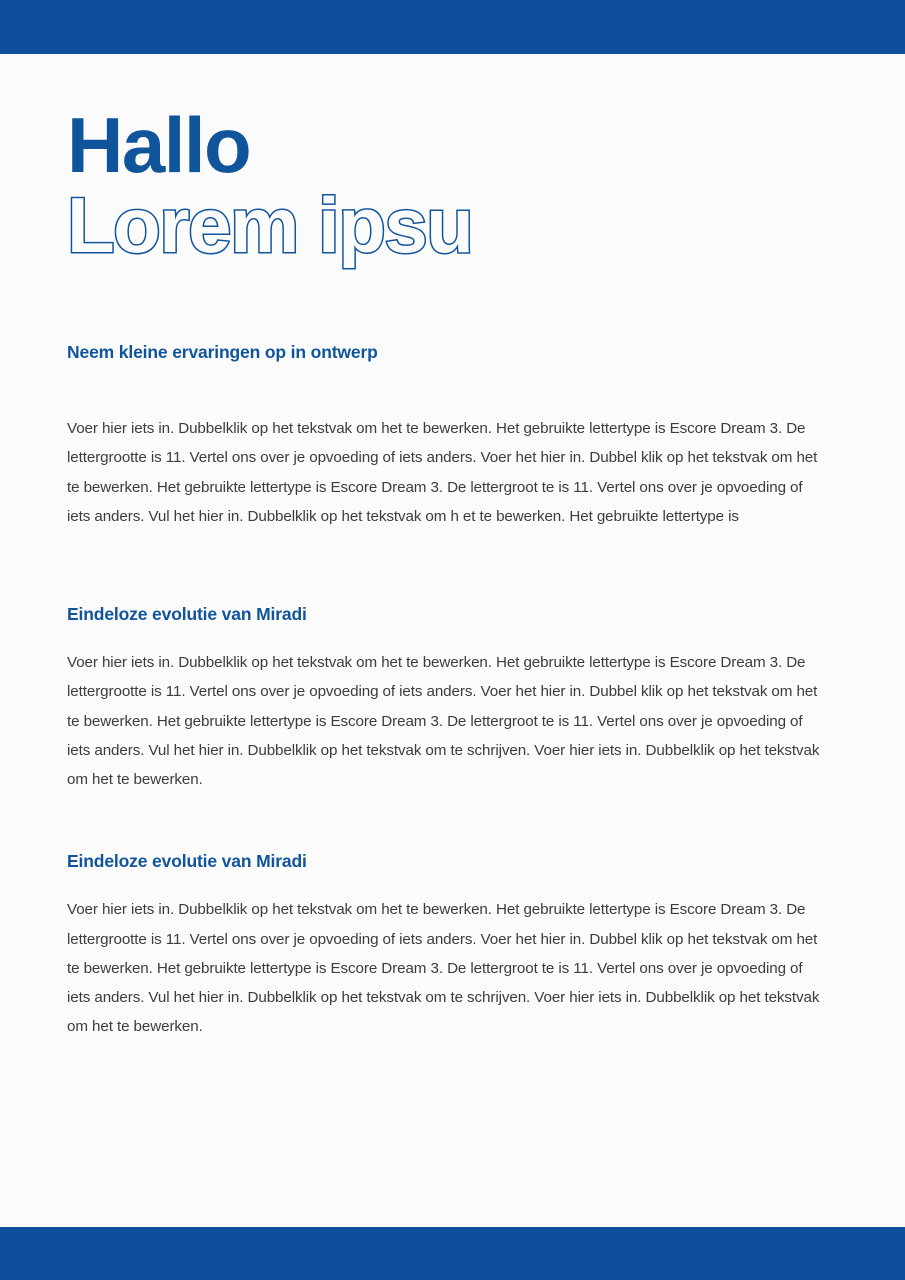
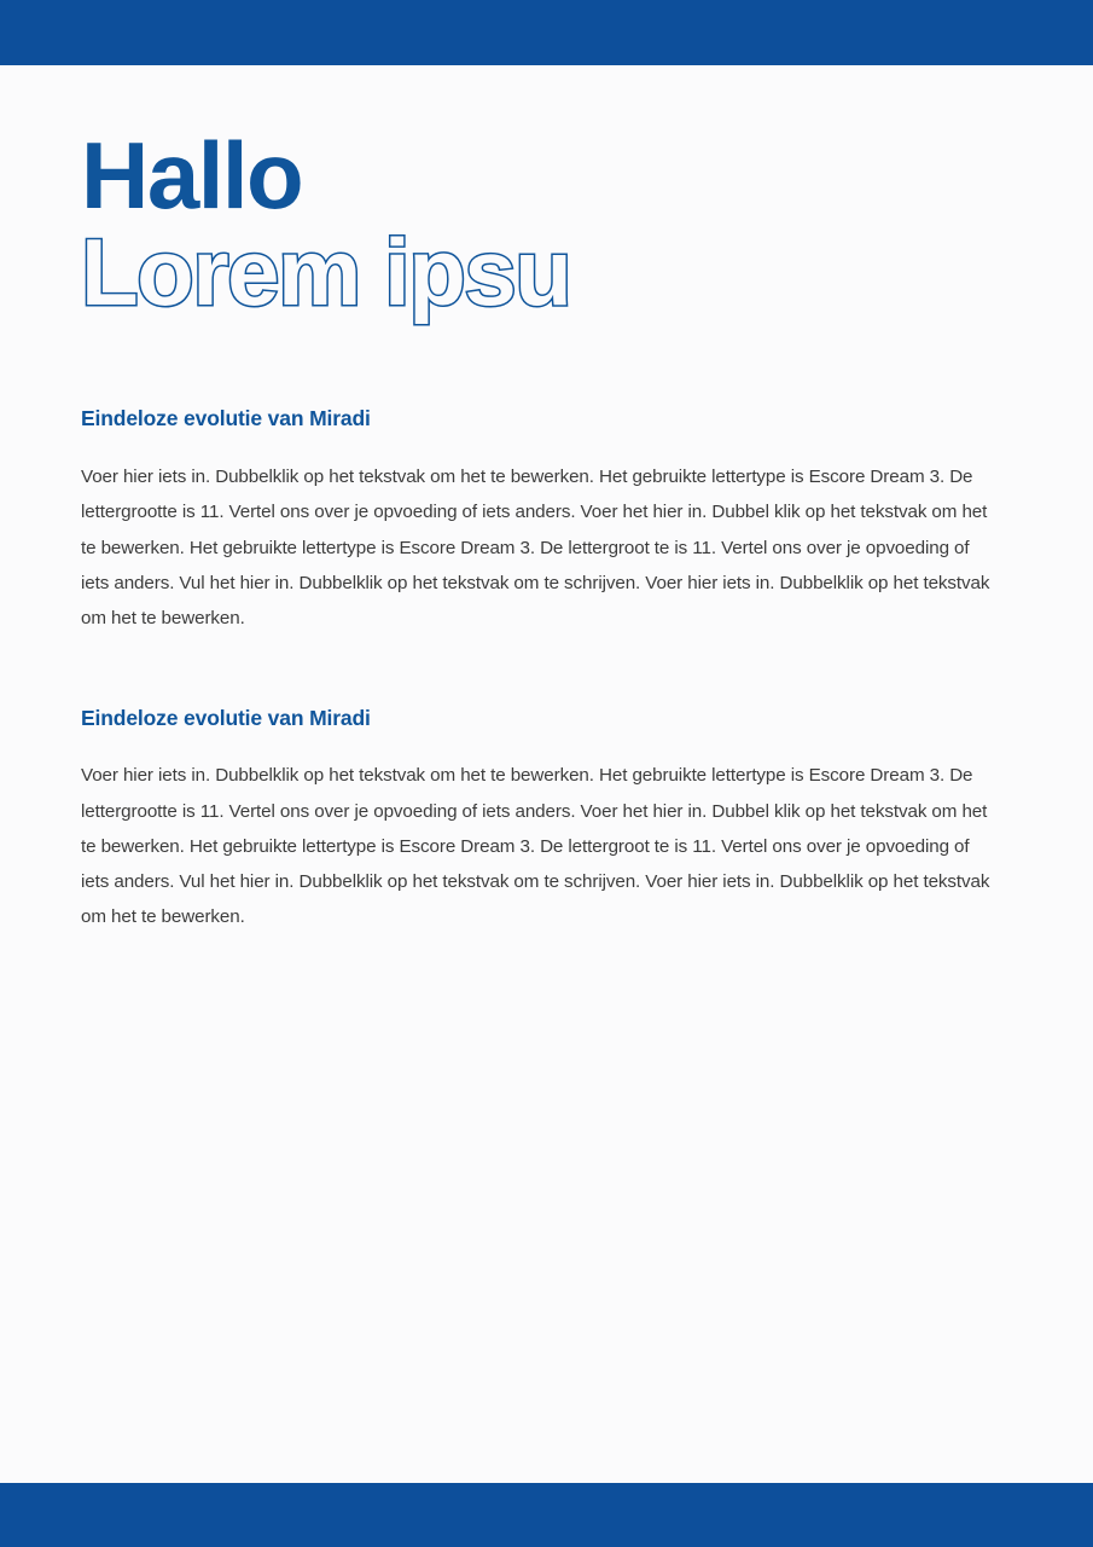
  Hallo
  Lorem ipsu
- Neem kleine ervaringen op in ontwerp
- Voer hier iets in. Dubbelklik op het tekstvak om het te bewerken. Het gebruikte lettertype is Escore Dream 3. De lettergrootte is 11. Vertel ons over je opvoeding of iets anders. Voer het hier in. Dubbel klik op het tekstvak om het te bewerken. Het gebruikte lettertype is Escore Dream 3. De lettergroot te is 11. Vertel ons over je opvoeding of iets anders. Vul het hier in. Dubbelklik op het tekstvak om h et te bewerken. Het gebruikte lettertype is
  Eindeloze evolutie van Miradi
  Voer hier iets in. Dubbelklik op het tekstvak om het te bewerken. Het gebruikte lettertype is Escore Dream 3. De lettergrootte is 11. Vertel ons over je opvoeding of iets anders. Voer het hier in. Dubbel klik op het tekstvak om het te bewerken. Het gebruikte lettertype is Escore Dream 3. De lettergroot te is 11. Vertel ons over je opvoeding of iets anders. Vul het hier in. Dubbelklik op het tekstvak om te schrijven. Voer hier iets in. Dubbelklik op het tekstvak om het te bewerken.
  Eindeloze evolutie van Miradi
  Voer hier iets in. Dubbelklik op het tekstvak om het te bewerken. Het gebruikte lettertype is Escore Dream 3. De lettergrootte is 11. Vertel ons over je opvoeding of iets anders. Voer het hier in. Dubbel klik op het tekstvak om het te bewerken. Het gebruikte lettertype is Escore Dream 3. De lettergroot te is 11. Vertel ons over je opvoeding of iets anders. Vul het hier in. Dubbelklik op het tekstvak om te schrijven. Voer hier iets in. Dubbelklik op het tekstvak om het te bewerken.
